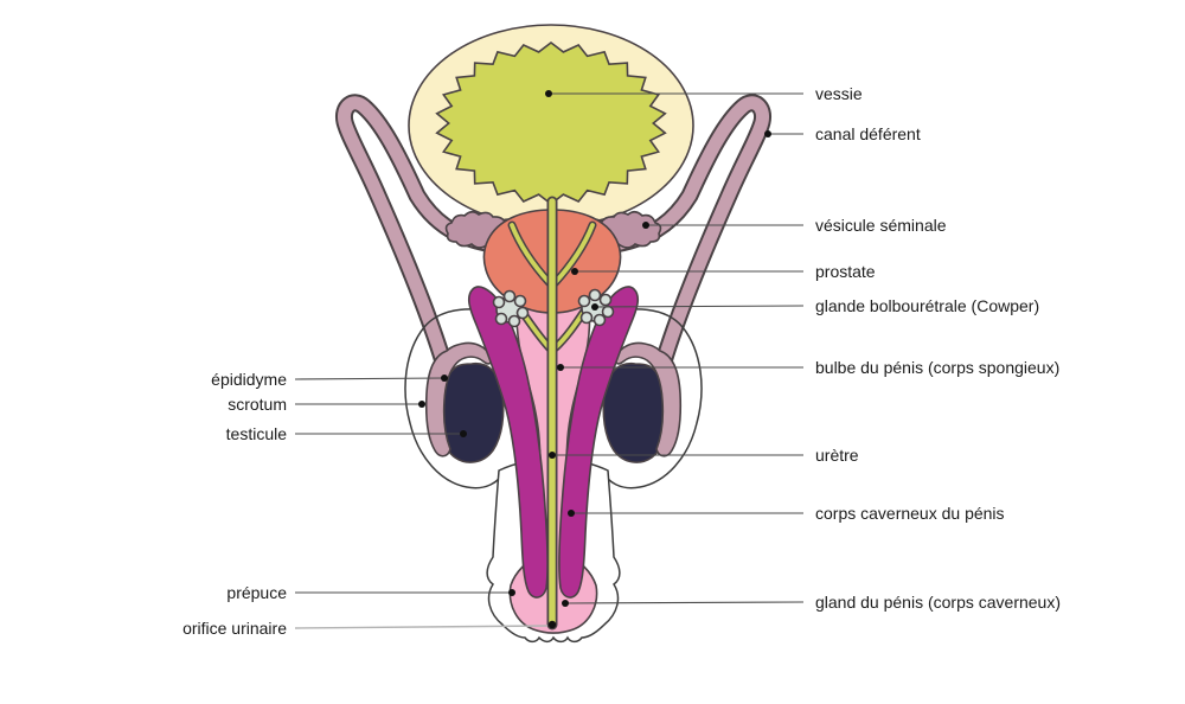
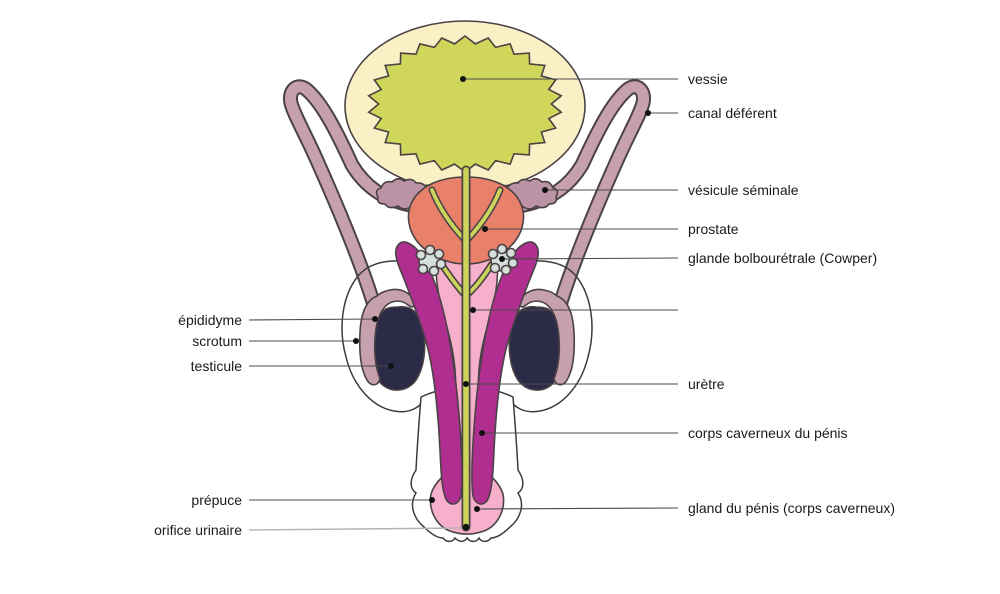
  vessie
  canal déférent
  vésicule séminale
  prostate
  glande bolbourétrale (Cowper)
- bulbe du pénis (corps spongieux)
  urètre
  corps caverneux du pénis
  gland du pénis (corps caverneux)
  épididyme
  scrotum
  testicule
  prépuce
  orifice urinaire
